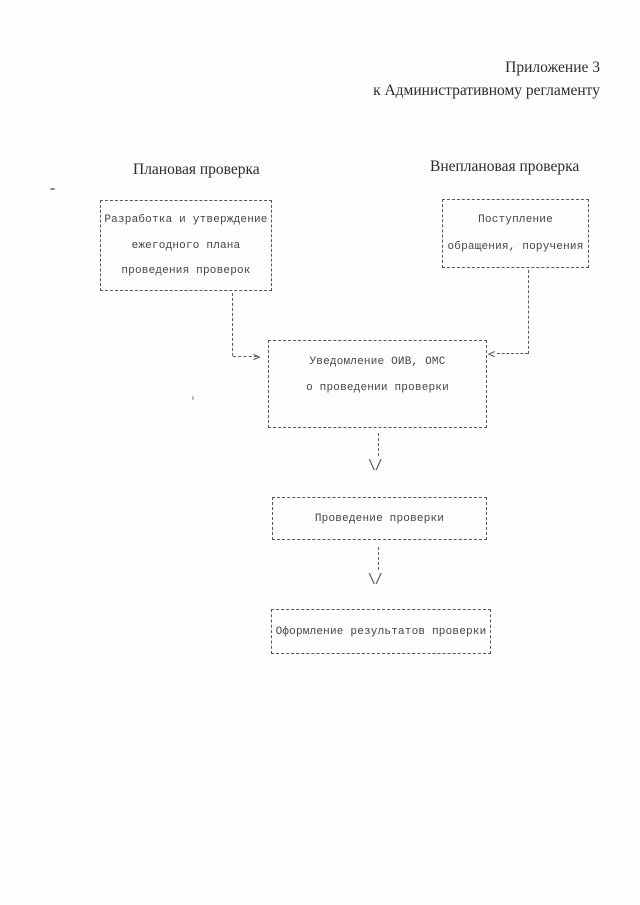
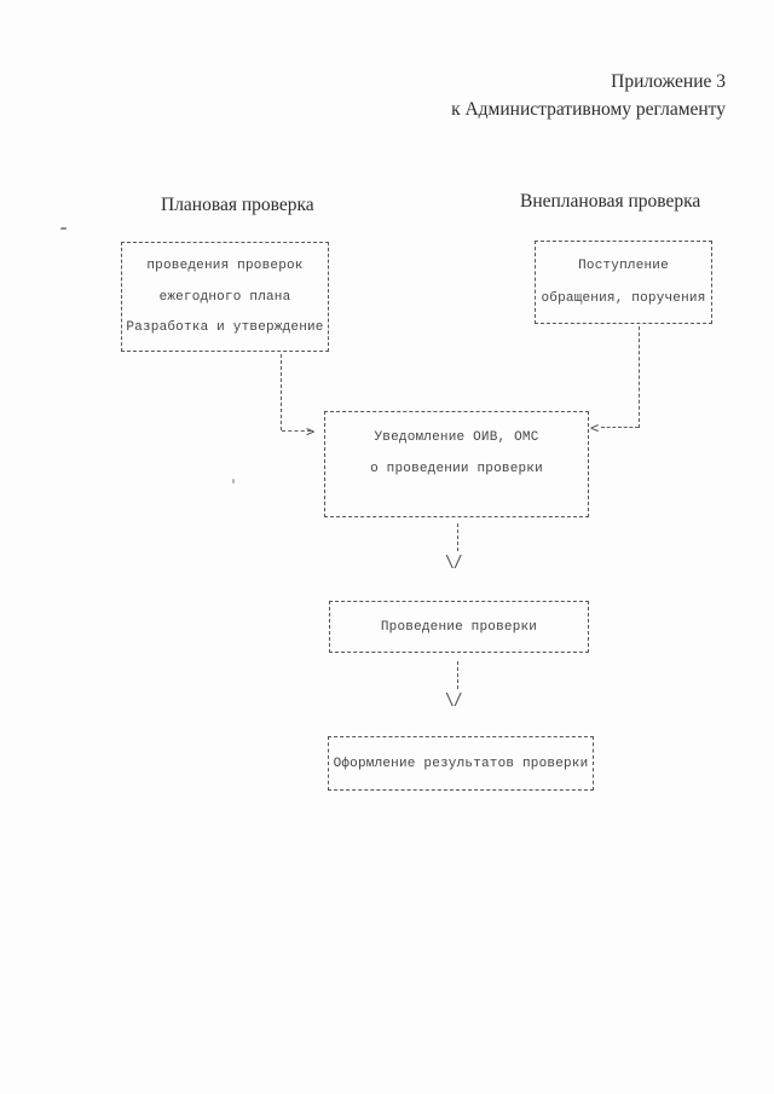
  Приложение 3
  к Административному регламенту
  Плановая проверка
  Внеплановая проверка
- Разработка и утверждение
+ проведения проверок
  ежегодного плана
- проведения проверок
+ Разработка и утверждение
  Поступление
  обращения, поручения
  Уведомление ОИВ, ОМС
  о проведении проверки
  Проведение проверки
  Оформление результатов проверки
  >
  <
  \/
  \/
